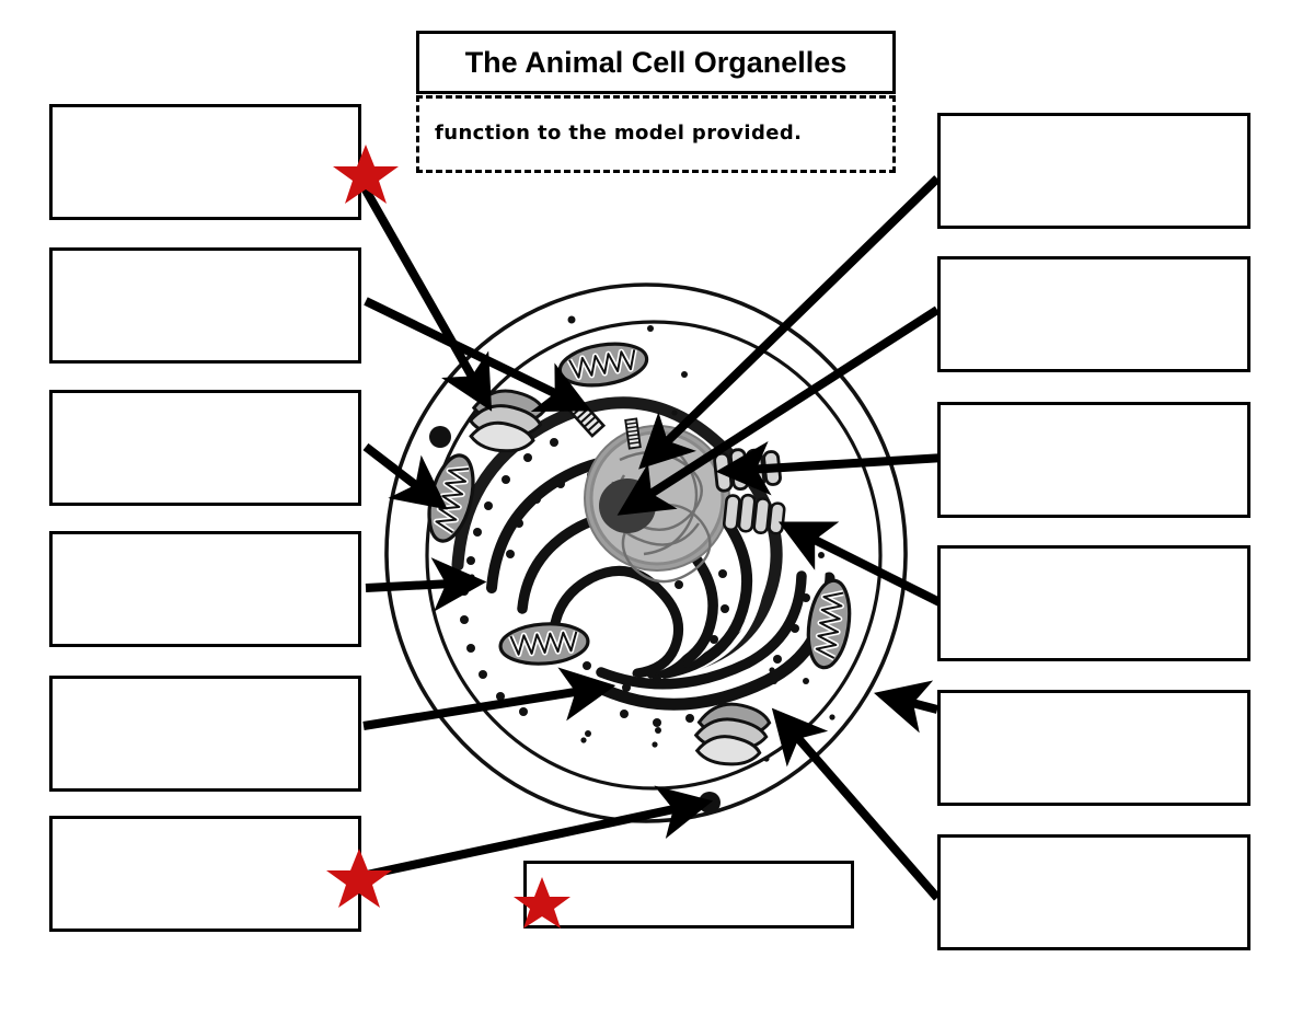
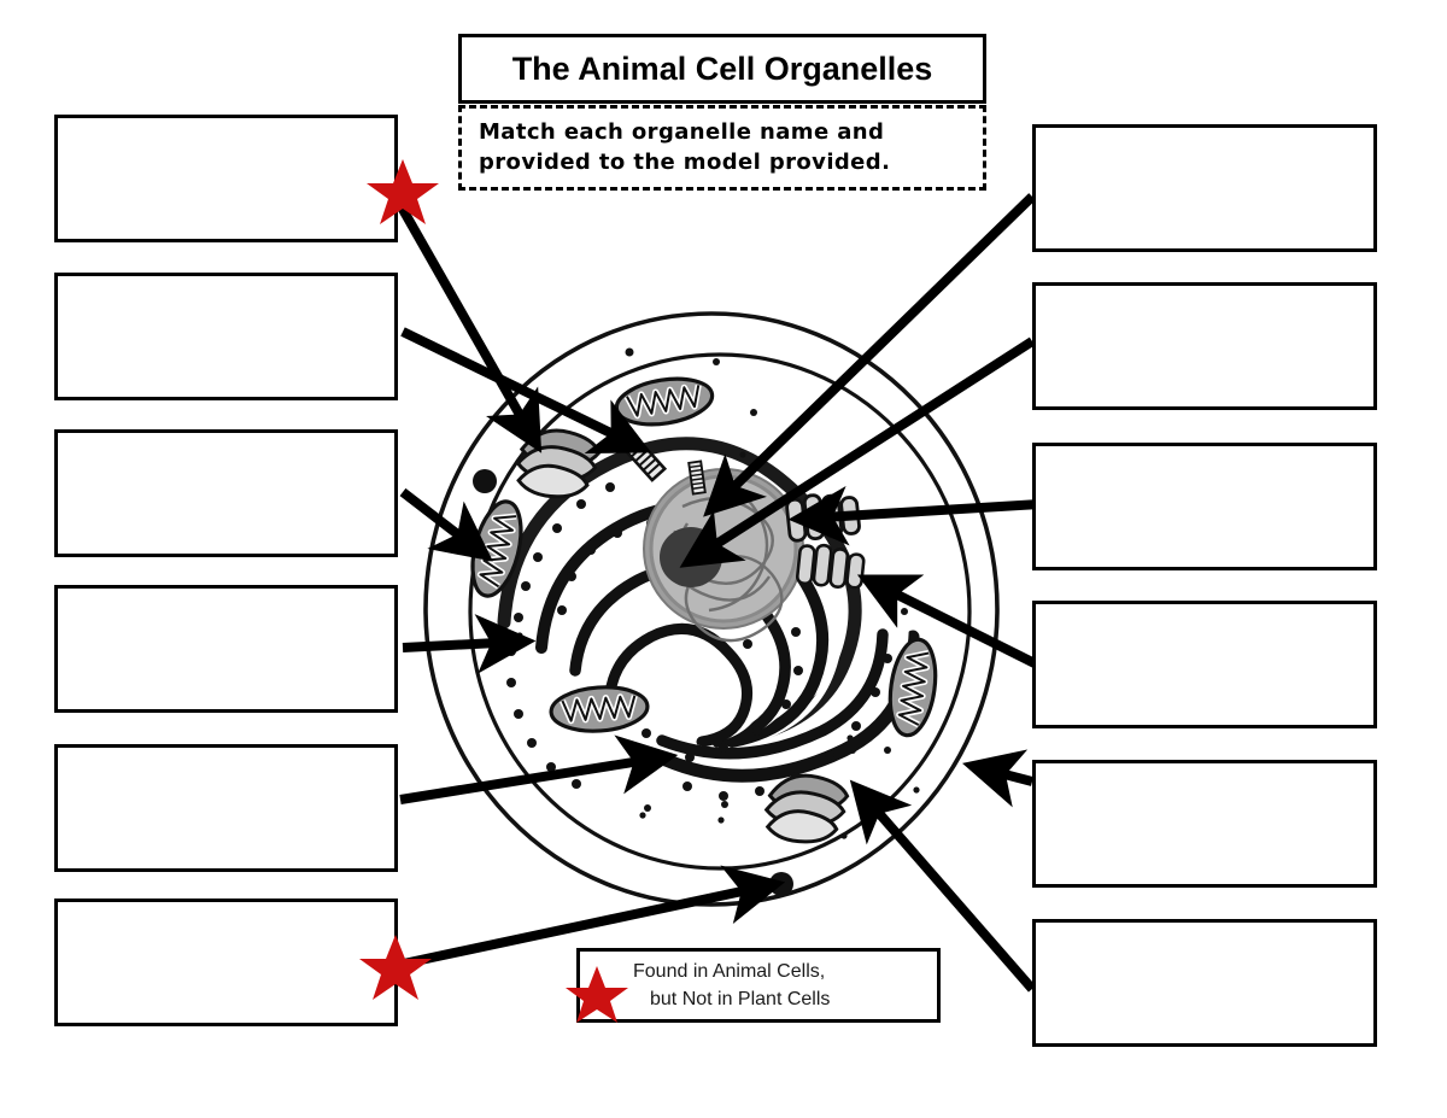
  The Animal Cell Organelles
+ Match each organelle name and
- function to the model provided.
+ provided to the model provided.
+ Found in Animal Cells,
+ but Not in Plant Cells
